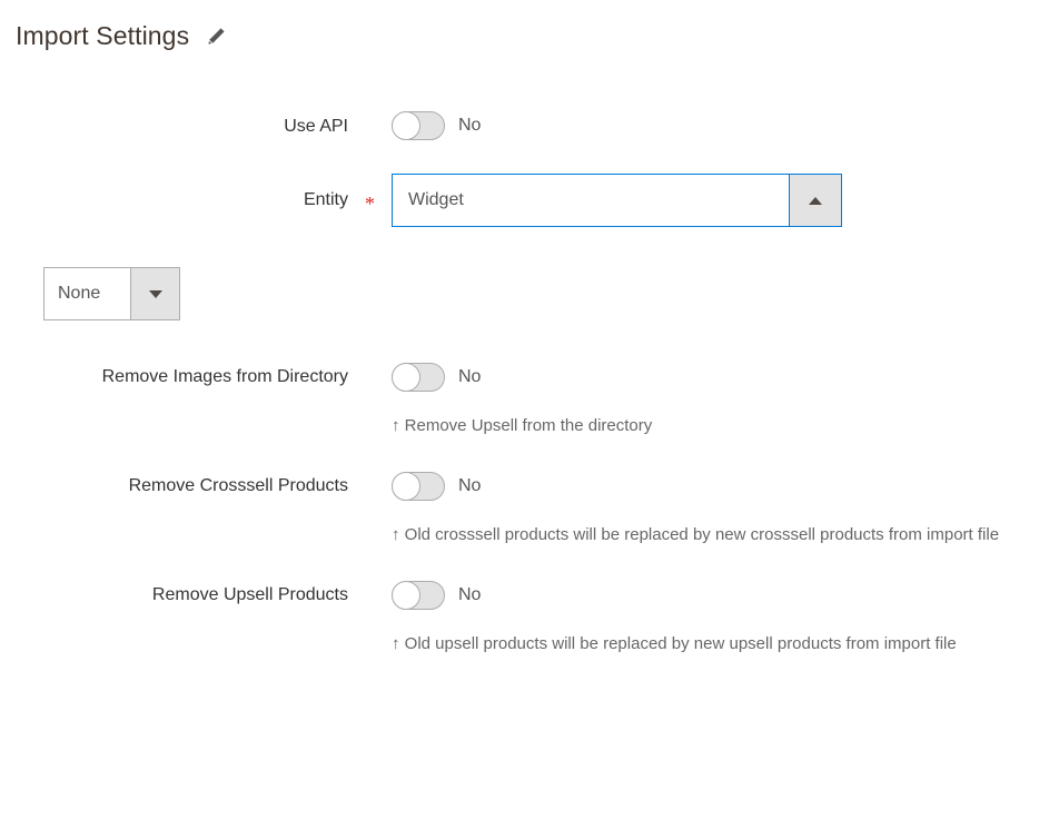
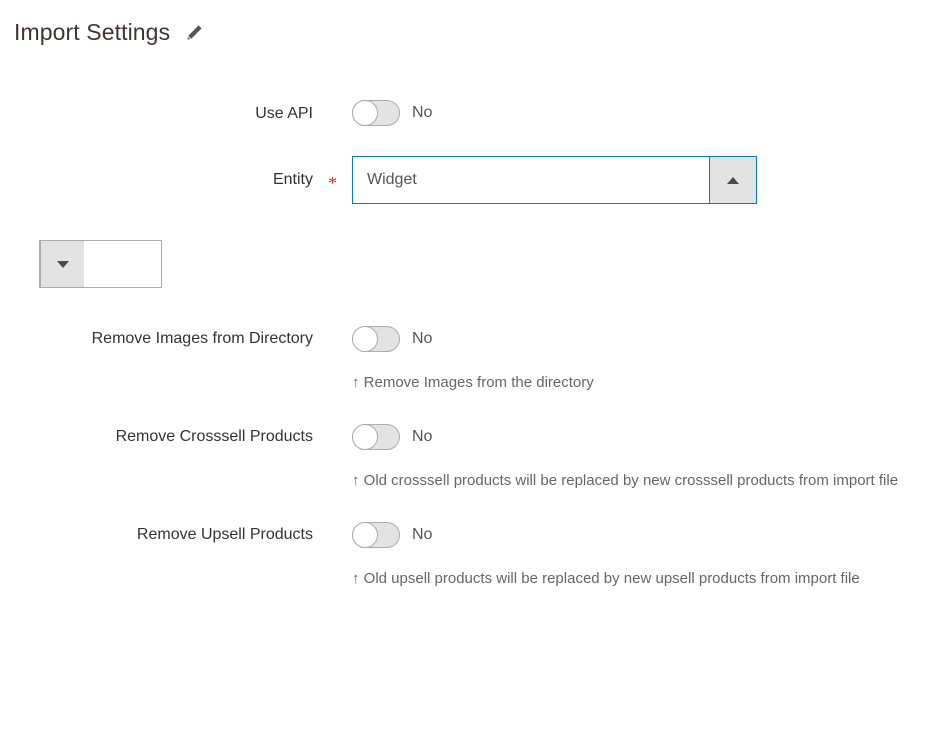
  Import Settings
  Use API
  No
  Entity
  *
  Widget
- None
  Remove Images from Directory
  No
- ↑ Remove Upsell from the directory
+ ↑ Remove Images from the directory
  Remove Crosssell Products
  No
  ↑ Old crosssell products will be replaced by new crosssell products from import file
  Remove Upsell Products
  No
  ↑ Old upsell products will be replaced by new upsell products from import file
